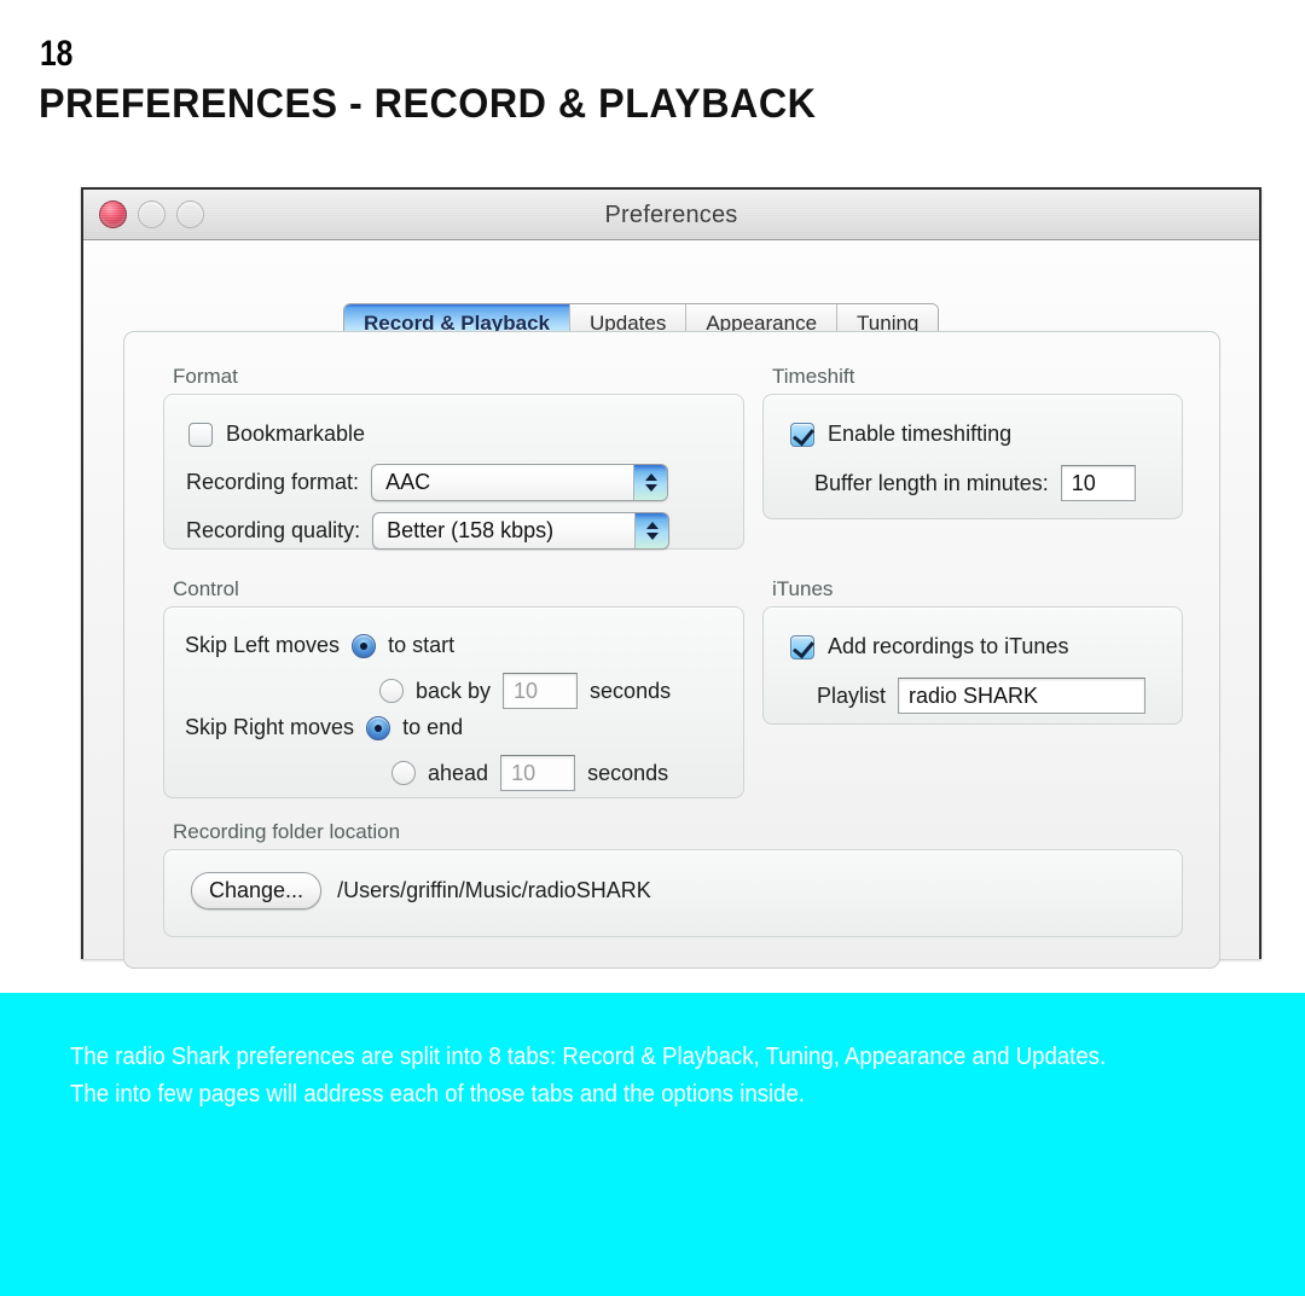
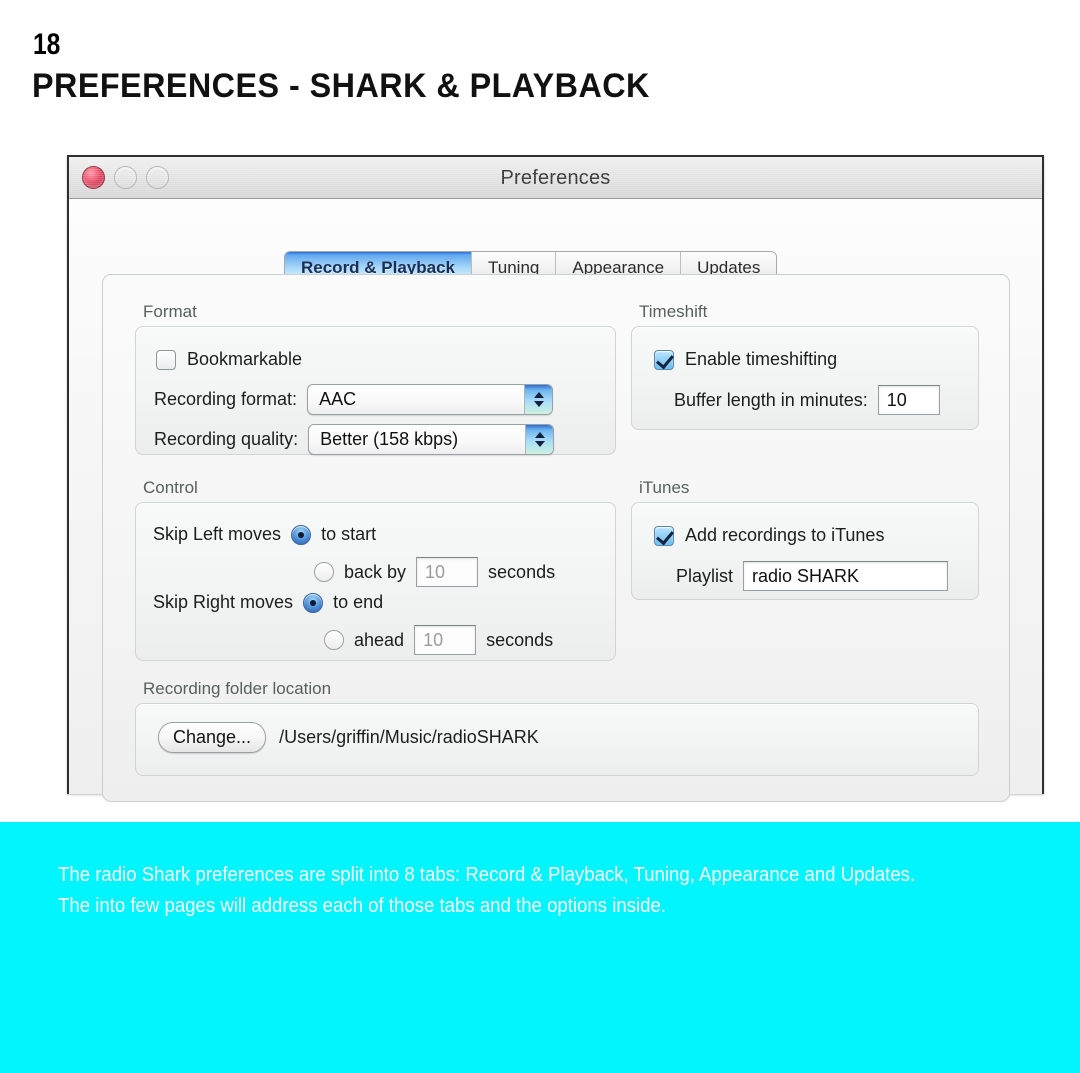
  18
- PREFERENCES - RECORD & PLAYBACK
+ PREFERENCES - SHARK & PLAYBACK
  Preferences
  Record & Playback
- Updates
+ Tuning
  Appearance
- Tuning
+ Updates
  Format
  Bookmarkable
  Recording format:
  AAC
  Recording quality:
  Better (158 kbps)
  Timeshift
  Enable timeshifting
  Buffer length in minutes:
  10
  Control
  Skip Left moves
  to start
  back by
  10
  seconds
  Skip Right moves
  to end
  ahead
  10
  seconds
  iTunes
  Add recordings to iTunes
  Playlist
  radio SHARK
  Recording folder location
  Change...
  /Users/griffin/Music/radioSHARK
  The radio Shark preferences are split into 8 tabs: Record & Playback, Tuning, Appearance and Updates.
  The into few pages will address each of those tabs and the options inside.
